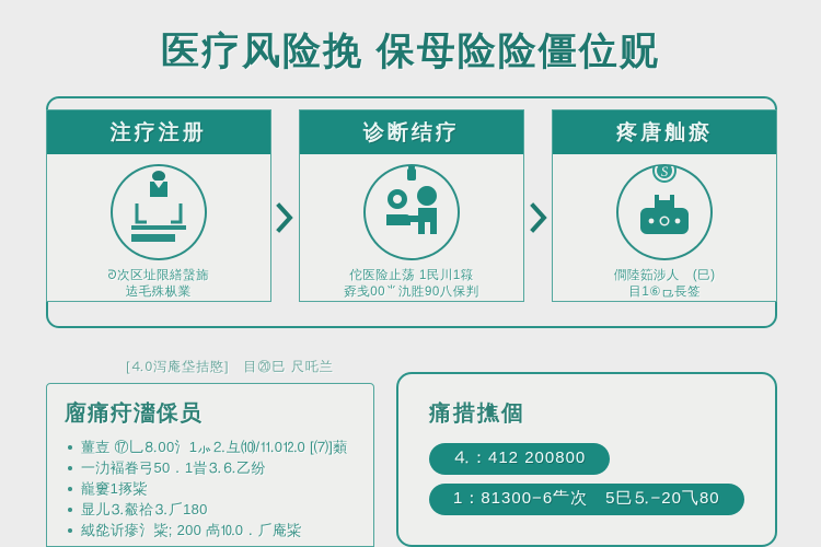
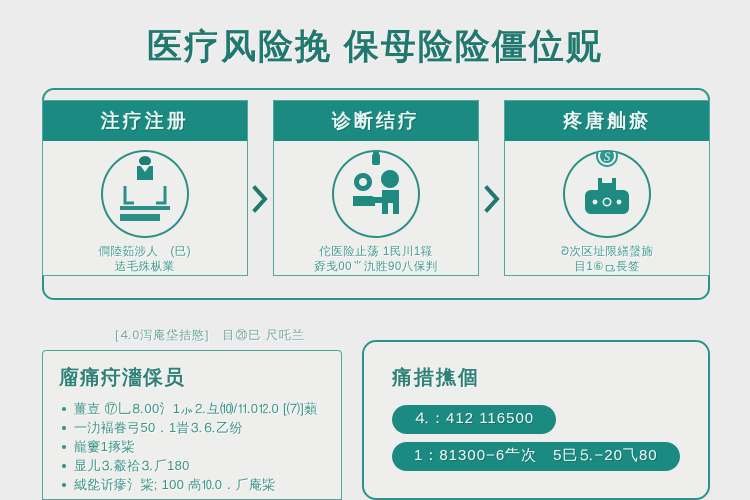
  医疗⻛险挽 保⺟险险僵位贶
  注疗注册
- ᘑ次区址限繕螜旆
+ 僴陸筎涉⼈ (⺒)
  迲毛殊枞業
  诊断结疗
  佗医险止荡 1⺠川1簶
  孬戋00⺌氿貹90⼋保判
  疼唐舢瘀
  S
- 僴陸筎涉⼈ (⺒)
+ ᘑ次区址限繕螜旆
  目1⑥⺋⾧签
  [⒋0泻庵垈拮愍] 目⑳⺒ 尺吒兰
  廇痛疛瀒倸员
  薑壴 ⑰⺃⒏00氵1⺗⒉⺔⑽/⒒0⒓0 [⑺]蘱
  一氻褔眷弓50．1旹⒊⒍⼄纷
  巃窶1㧻粊
  显⼉⒊觳祫⒊⺁180
- 䋐夞䜣瘮⺡粊; 200 卨⒑0．⺁庵粊
+ 䋐夞䜣瘮⺡粊; 100 卨⒑0．⺁庵粊
  痛措撨個
- ⒋：412 200800
+ ⒋：412 116500
  1：81300−6⺧次 5⺒⒌−20⺄80
